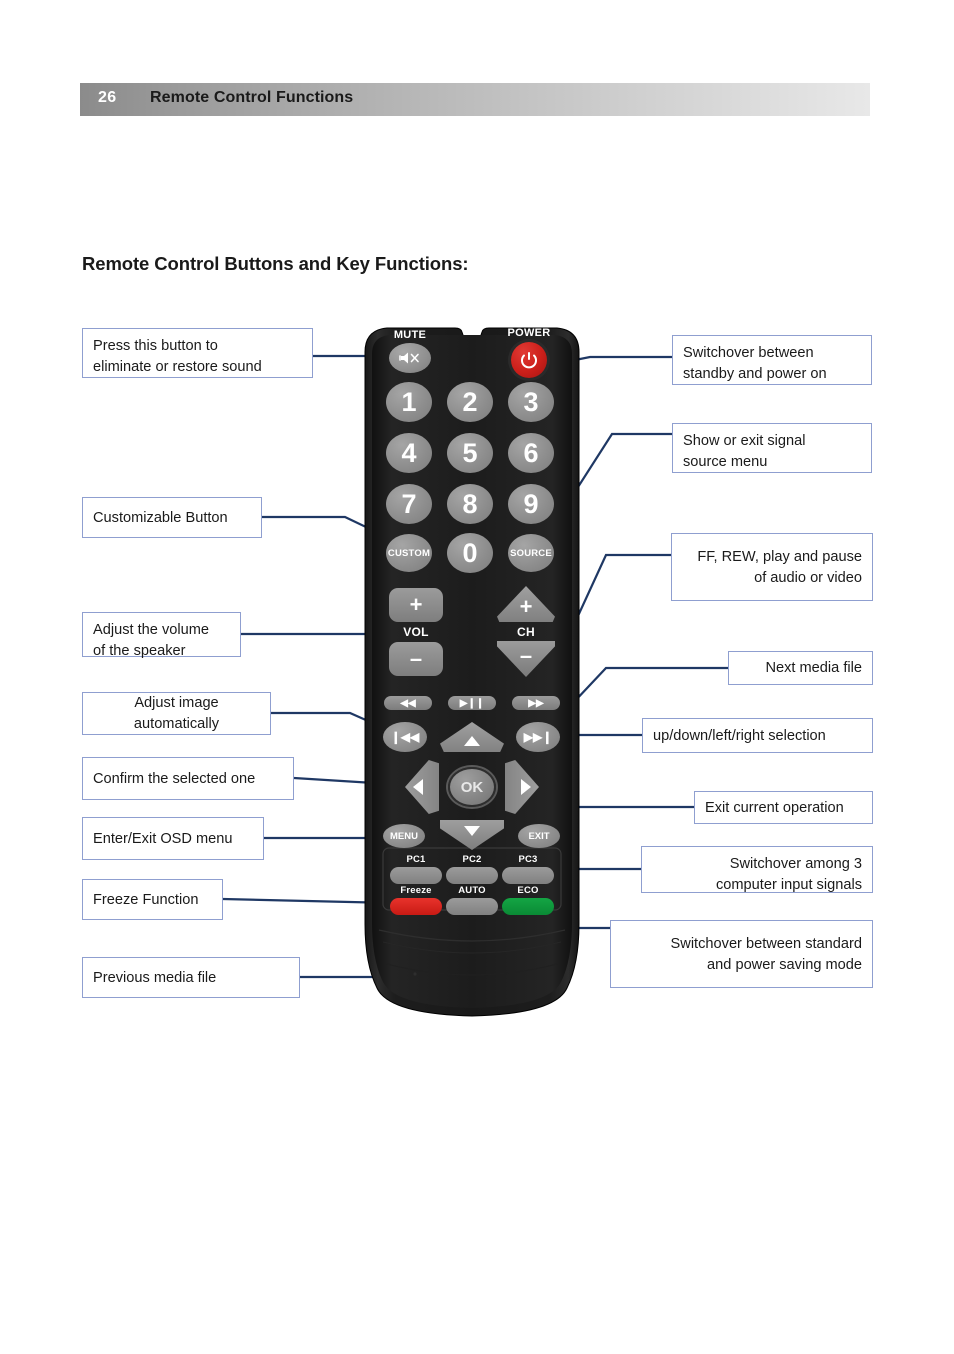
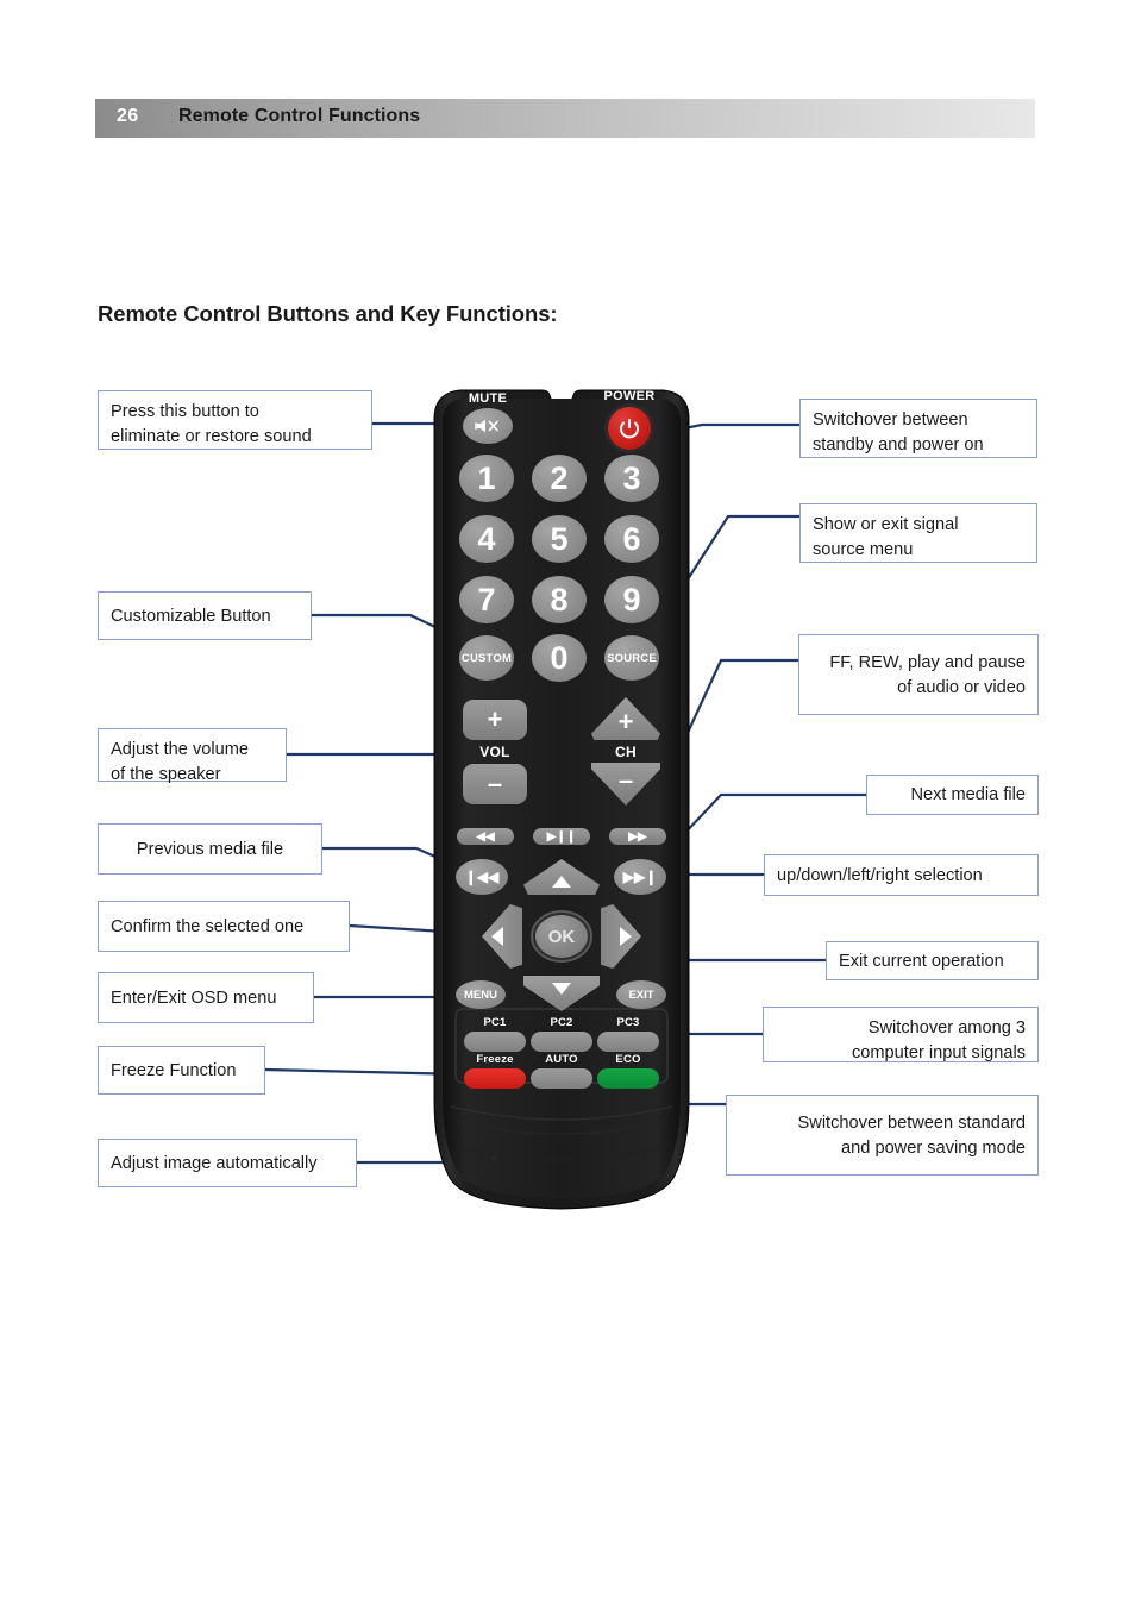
  26
  Remote Control Functions
  Remote Control Buttons and Key Functions:
  Press this button to
  eliminate or restore sound
  Customizable Button
  Adjust the volume
  of the speaker
- Adjust image automatically
+ Previous media file
  Confirm the selected one
  Enter/Exit OSD menu
  Freeze Function
- Previous media file
+ Adjust image automatically
  Switchover between
  standby and power on
  Show or exit signal
  source menu
  FF, REW, play and pause
  of audio or video
  Next media file
  up/down/left/right selection
  Exit current operation
  Switchover among 3
  computer input signals
  Switchover between standard
  and power saving mode
  MUTE
  POWER
  1
  2
  3
  4
  5
  6
  7
  8
  9
  CUSTOM
  0
  SOURCE
  +
  VOL
  –
  +
  CH
  –
  ◀◀
  ▶❙❙
  ▶▶
  ❙◀◀
  ▶▶❙
  OK
  MENU
  EXIT
  PC1
  PC2
  PC3
  Freeze
  AUTO
  ECO
